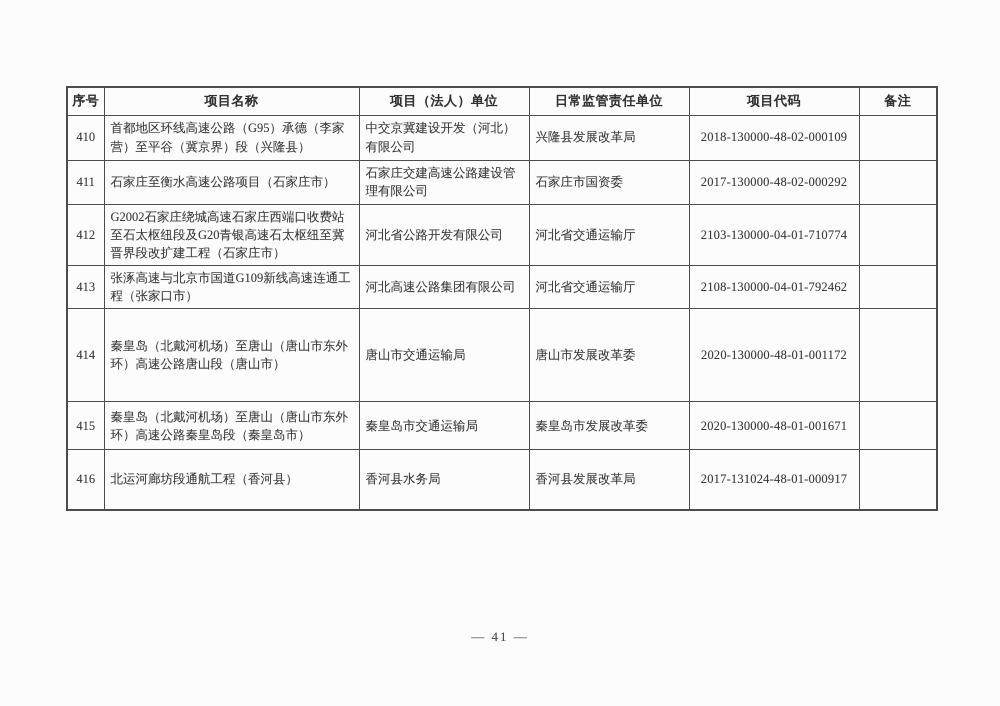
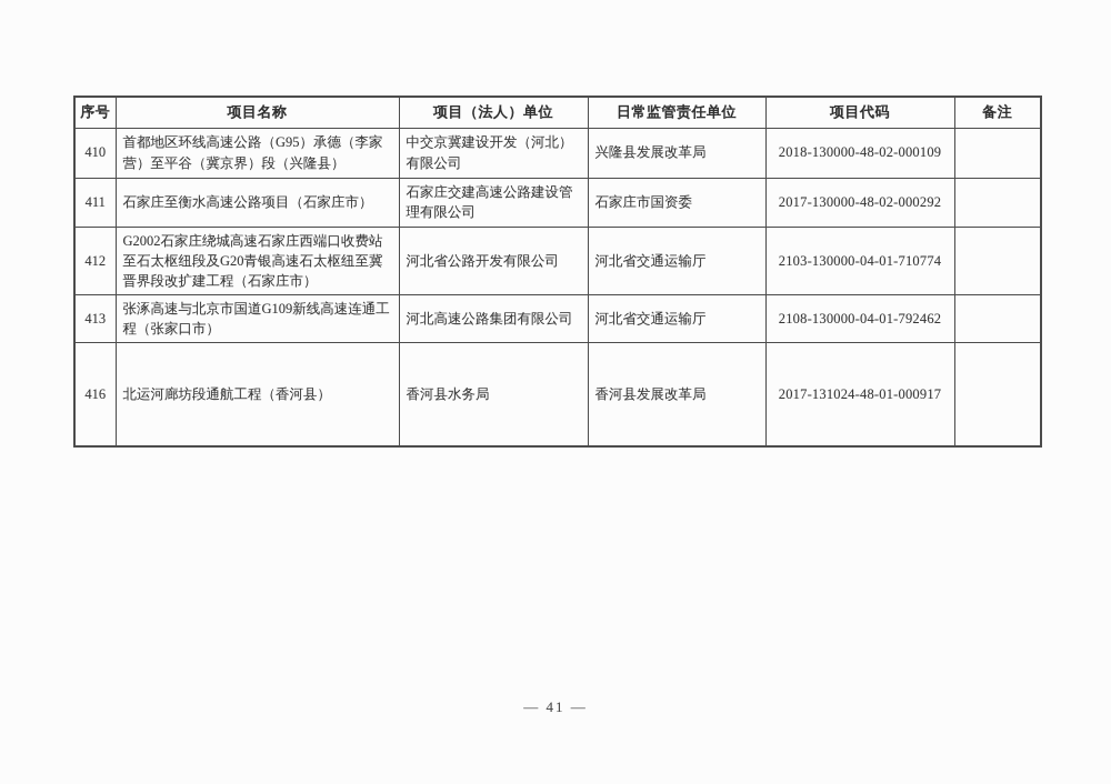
  序号	项目名称	项目（法人）单位	日常监管责任单位	项目代码	备注
  410	首都地区环线高速公路（G95）承德（李家营）至平谷（冀京界）段（兴隆县）	中交京冀建设开发（河北）有限公司	兴隆县发展改革局	2018-130000-48-02-000109
  411	石家庄至衡水高速公路项目（石家庄市）	石家庄交建高速公路建设管理有限公司	石家庄市国资委	2017-130000-48-02-000292
  412	G2002石家庄绕城高速石家庄西端口收费站至石太枢纽段及G20青银高速石太枢纽至冀晋界段改扩建工程（石家庄市）	河北省公路开发有限公司	河北省交通运输厅	2103-130000-04-01-710774
  413	张涿高速与北京市国道G109新线高速连通工程（张家口市）	河北高速公路集团有限公司	河北省交通运输厅	2108-130000-04-01-792462
- 414	秦皇岛（北戴河机场）至唐山（唐山市东外环）高速公路唐山段（唐山市）	唐山市交通运输局	唐山市发展改革委	2020-130000-48-01-001172
- 415	秦皇岛（北戴河机场）至唐山（唐山市东外环）高速公路秦皇岛段（秦皇岛市）	秦皇岛市交通运输局	秦皇岛市发展改革委	2020-130000-48-01-001671
  416	北运河廊坊段通航工程（香河县）	香河县水务局	香河县发展改革局	2017-131024-48-01-000917
  — 41 —
